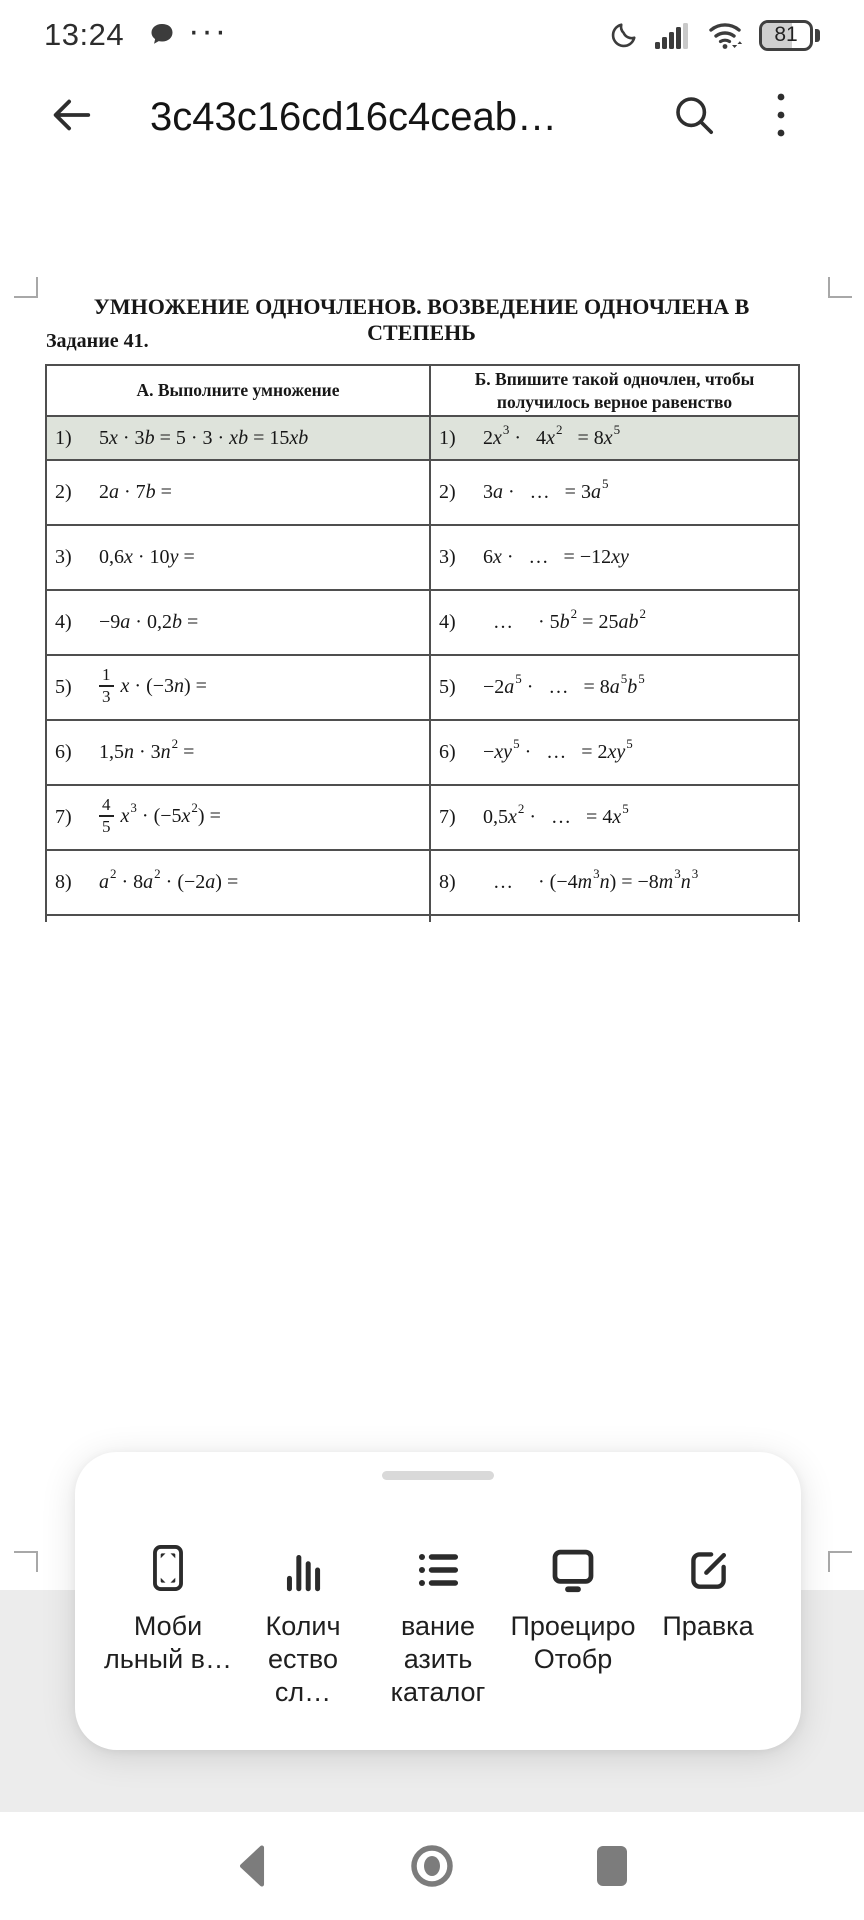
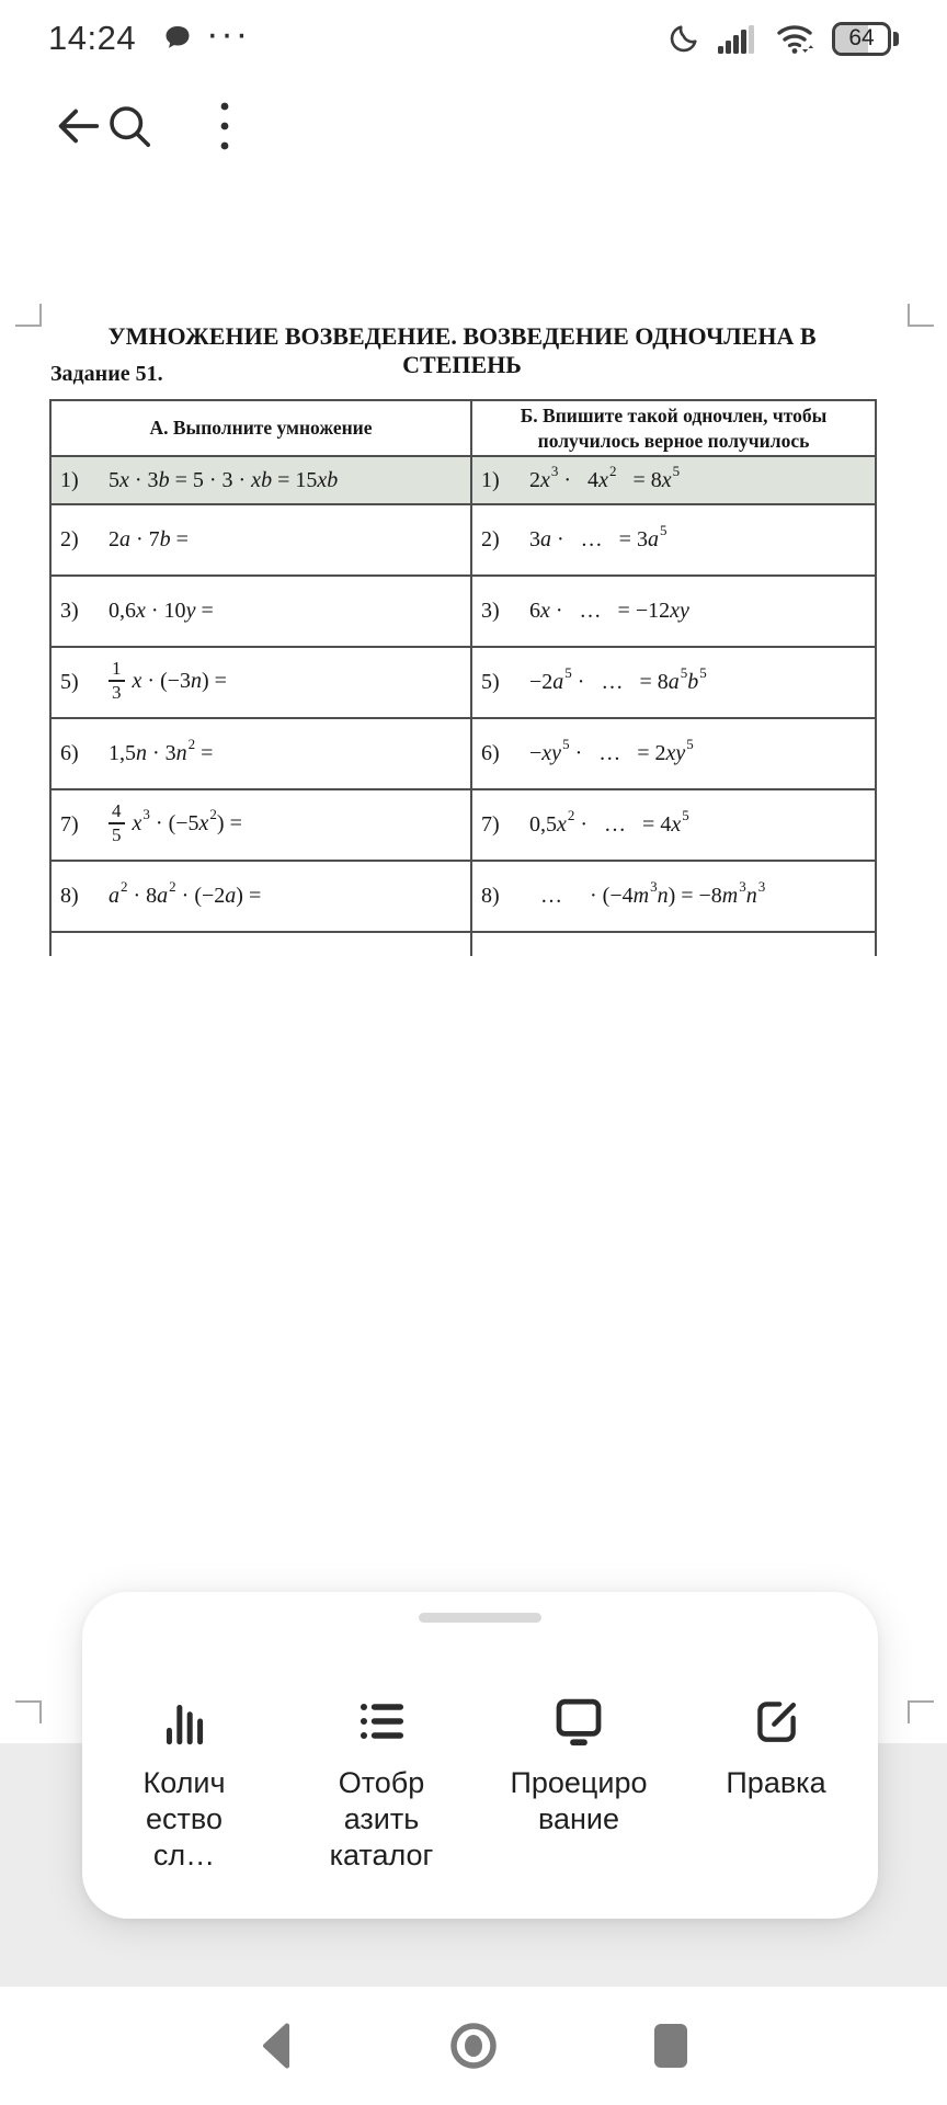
- 13:24
+ 14:24
  ···
- 81
+ 64
- 3c43c16cd16c4ceab…
- УМНОЖЕНИЕ ОДНОЧЛЕНОВ. ВОЗВЕДЕНИЕ ОДНОЧЛЕНА В СТЕПЕНЬ
+ УМНОЖЕНИЕ ВОЗВЕДЕНИЕ. ВОЗВЕДЕНИЕ ОДНОЧЛЕНА В СТЕПЕНЬ
- Задание 41.
+ Задание 51.
- А. Выполните умножение	Б. Впишите такой одночлен, чтобы получилось верное равенство
+ А. Выполните умножение	Б. Впишите такой одночлен, чтобы получилось верное получилось
  1) 5x · 3b = 5 · 3 · xb = 15xb	1) 2x3 · 4x2 = 8x5
  2) 2a · 7b =	2) 3a · … = 3a5
  3) 0,6x · 10y =	3) 6x · … = −12xy
- 4) −9a · 0,2b =	4) … · 5b2 = 25ab2
  5)13 x · (−3n) =	5) −2a5 · … = 8a5b5
  6) 1,5n · 3n2 =	6) −xy5 · … = 2xy5
  7)45 x3 · (−5x2) =	7) 0,5x2 · … = 4x5
  8) a2 · 8a2 · (−2a) =	8) … · (−4m3n) = −8m3n3
- Моби
- льный в…
  Колич
  ество сл…
- вание
+ Отобр
  азить
  каталог
  Проециро
- Отобр
+ вание
  Правка
